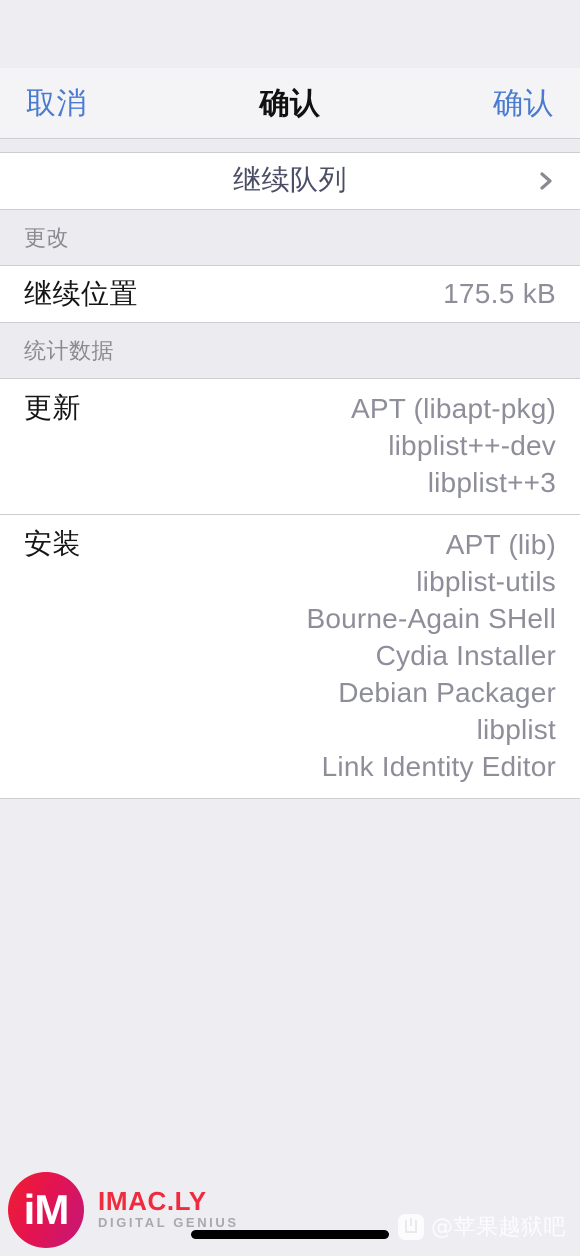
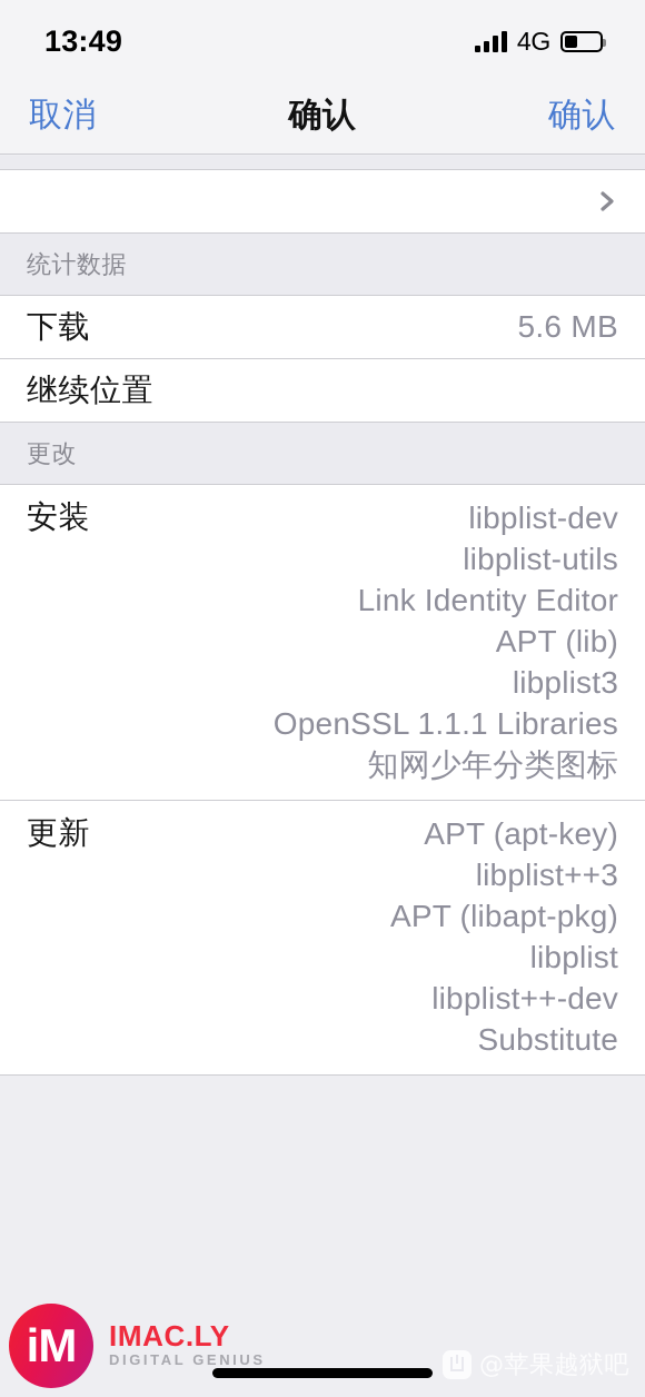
+ 13:49
+ 4G
  取消
  确认
  确认
- 继续队列
- 更改
+ 统计数据
+ 下载
+ 5.6 MB
  继续位置
- 175.5 kB
- 统计数据
+ 更改
- 更新
+ 安装
+ libplist-dev
- APT (libapt-pkg)
+ libplist-utils
- libplist++-dev
+ Link Identity Editor
- libplist++3
+ APT (lib)
+ libplist3
+ OpenSSL 1.1.1 Libraries
+ 知网少年分类图标
- 安装
+ 更新
+ APT (apt-key)
- APT (lib)
+ libplist++3
- libplist-utils
+ APT (libapt-pkg)
- Bourne-Again SHell
- Cydia Installer
- Debian Packager
  libplist
- Link Identity Editor
+ libplist++-dev
+ Substitute
  iM
  IMAC.LY
  DIGITAL GENIUS
